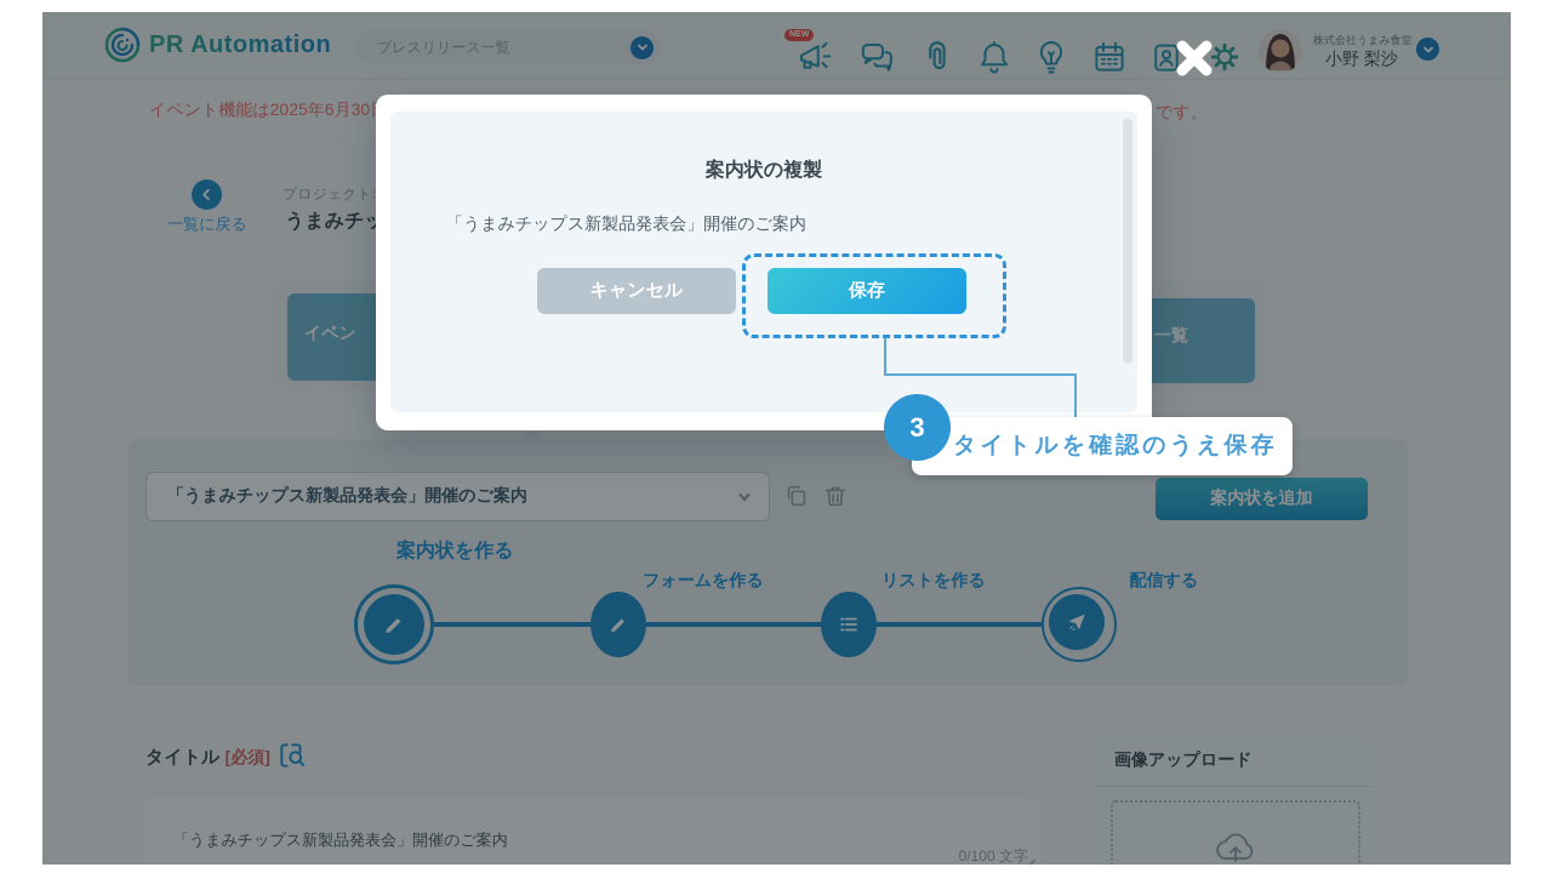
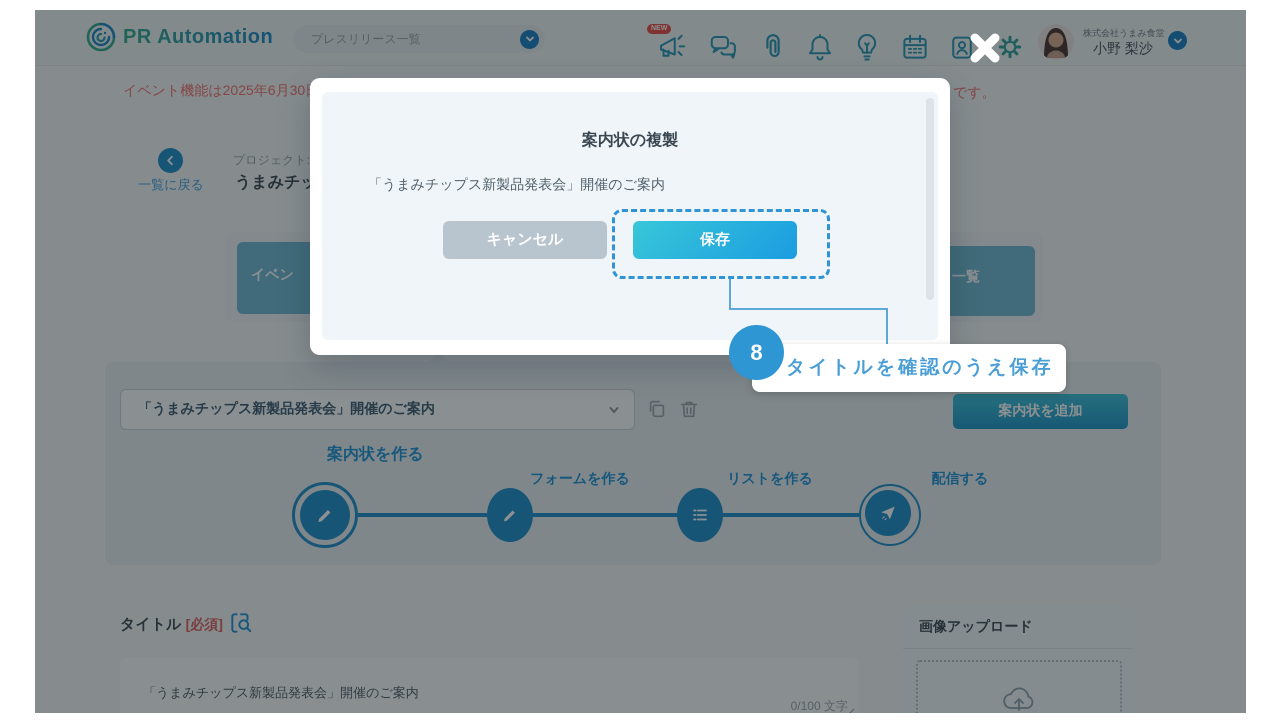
  PR Automation
  プレスリリース一覧
  株式会社うまみ食堂
  小野 梨沙
  イベント機能は2025年6月30
  です。
  一覧に戻る
  プロジェクト:
  うまみチッ
  イベン
  一覧
  「うまみチップス新製品発表会」開催のご案内
  案内状を追加
  案内状を作る
  フォームを作る
  リストを作る
  配信する
  タイトル [必須]
  「うまみチップス新製品発表会」開催のご案内
  0/100 文字
  画像アップロード
  案内状の複製
  「うまみチップス新製品発表会」開催のご案内
  キャンセル
  保存
  タイトルを確認のうえ保存
- 3
+ 8
